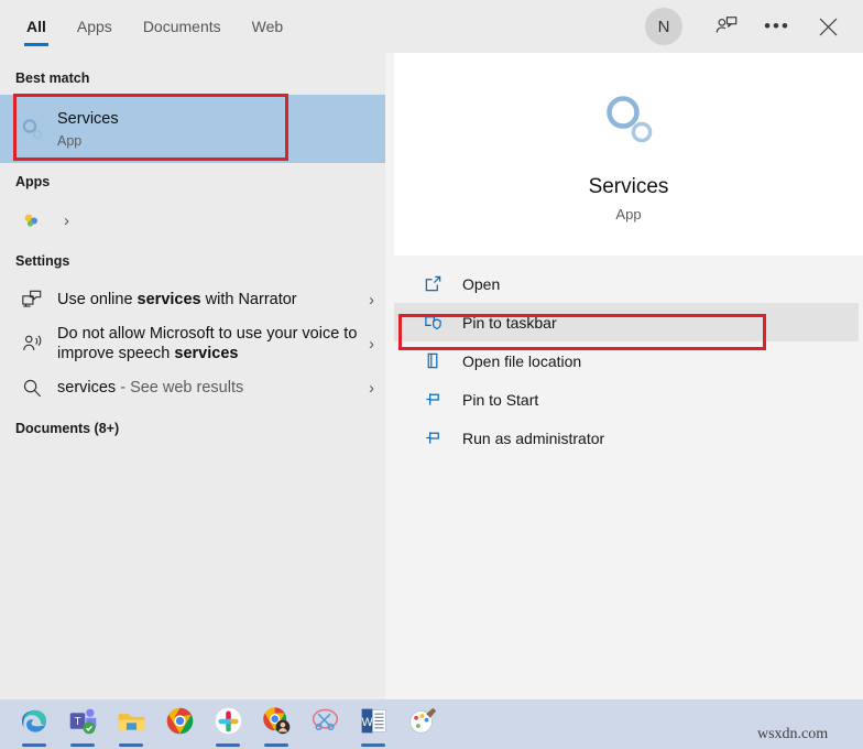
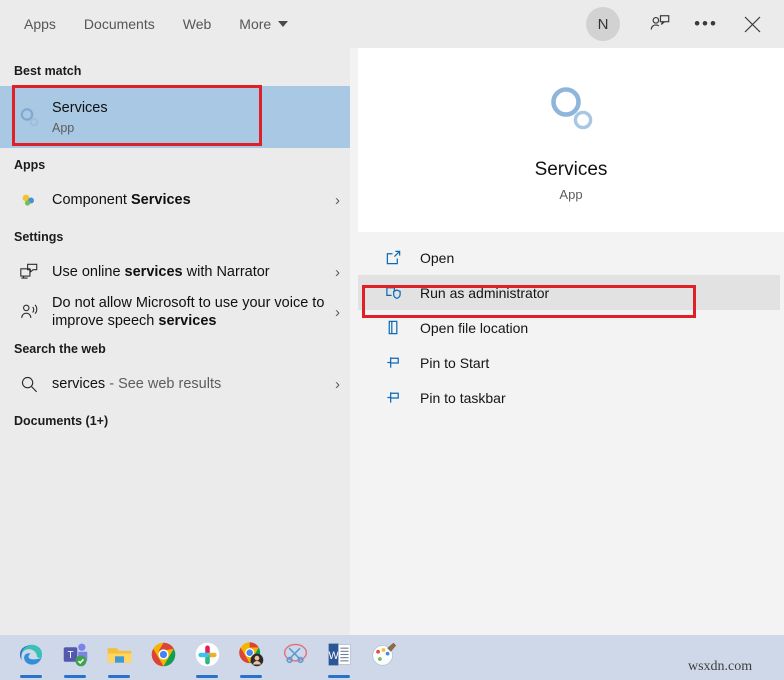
- All
  Apps
  Documents
  Web
+ More
  N
  •••
  Best match
  Services
  App
  Apps
+ Component Services
  ›
  Settings
  Use online services with Narrator
  ›
  Do not allow Microsoft to use your voice to improve speech services
  ›
+ Search the web
  services - See web results
  ›
- Documents (8+)
+ Documents (1+)
  Services
  App
  Open
- Pin to taskbar
+ Run as administrator
  Open file location
  Pin to Start
- Run as administrator
+ Pin to taskbar
  T
  W
  wsxdn.com
